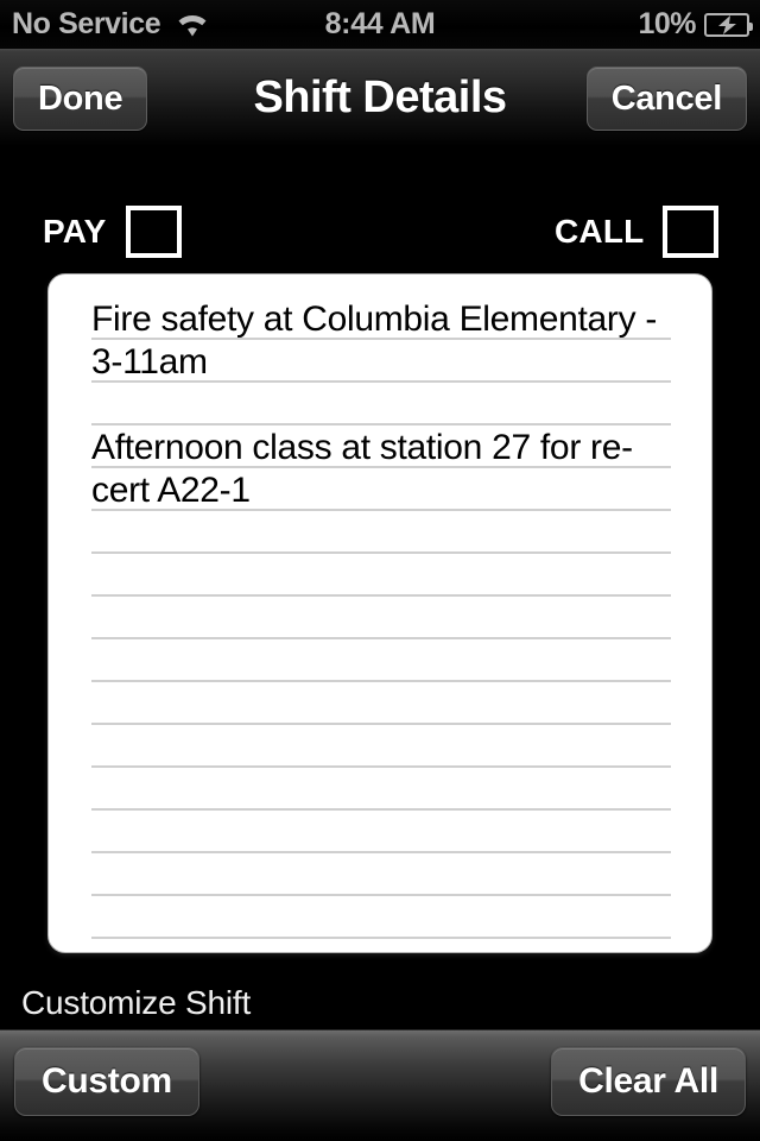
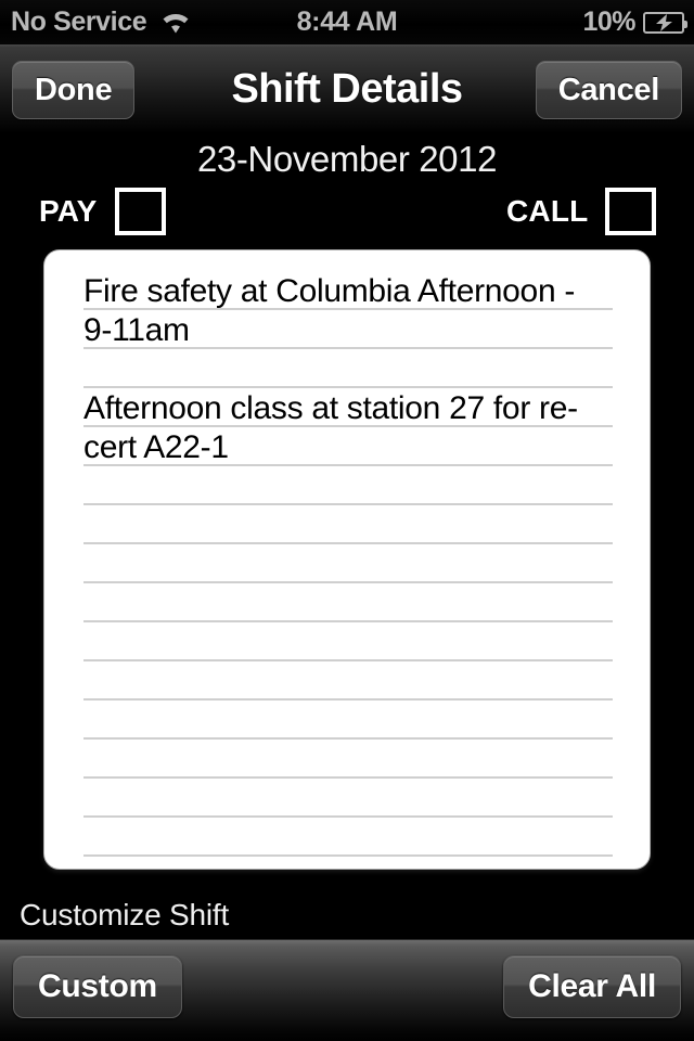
  No Service
  8:44 AM
  10%
  Done
  Shift Details
  Cancel
+ 23-November 2012
  PAY
  CALL
- Fire safety at Columbia Elementary -
+ Fire safety at Columbia Afternoon -
- 3-11am
+ 9-11am
  Afternoon class at station 27 for re-
  cert A22-1
  Customize Shift
  Custom
  Clear All
